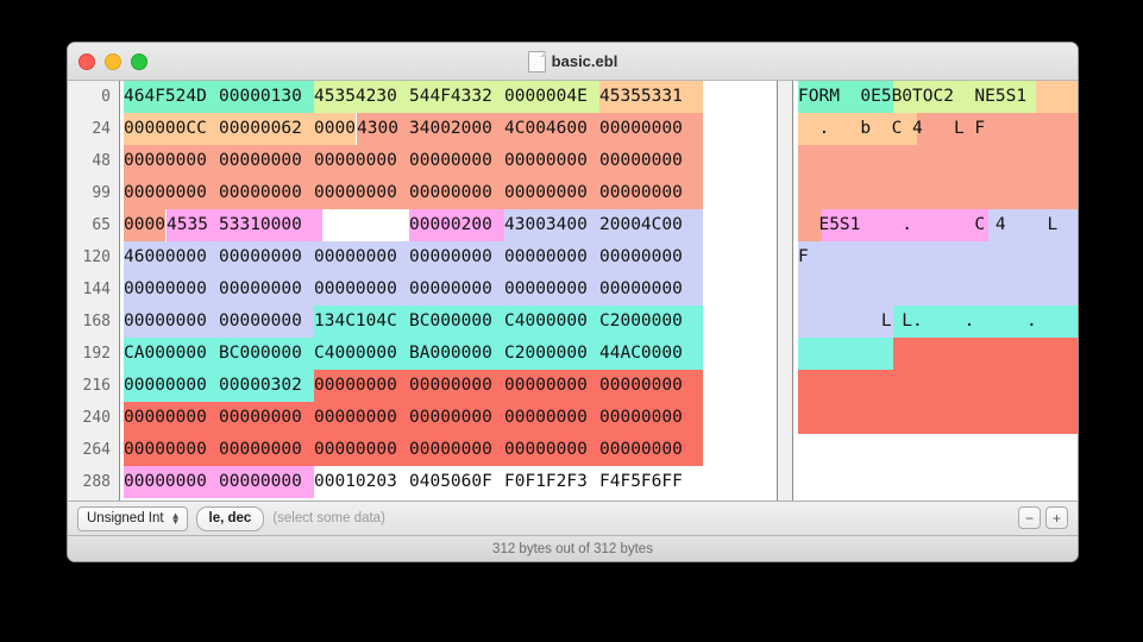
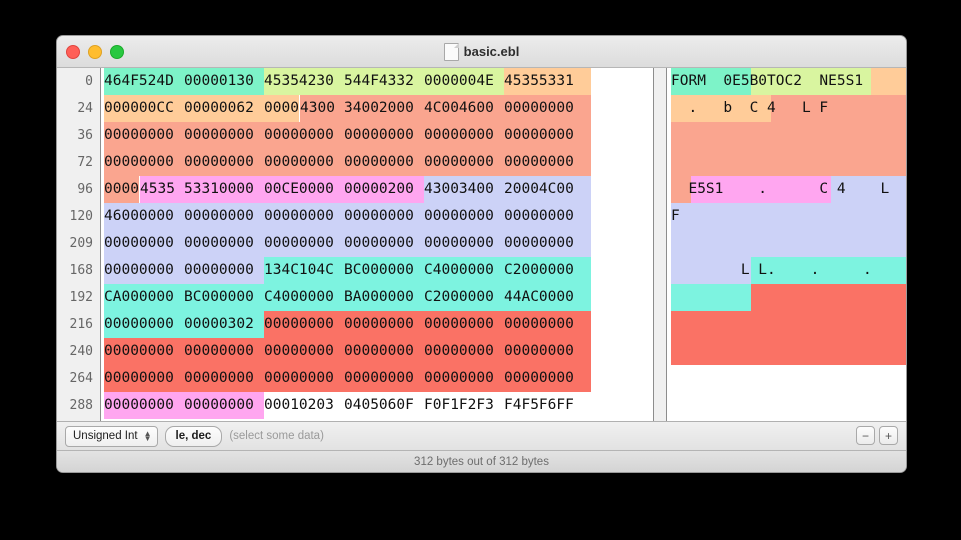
  basic.ebl
  0
  24
- 48
+ 36
- 99
+ 72
- 65
+ 96
  120
- 144
+ 209
  168
  192
  216
  240
  264
  288
  464F524D
  00000130
  45354230
  544F4332
  0000004E
  45355331
  000000CC
  00000062
  0000
  4300
  34002000
  4C004600
  00000000
  00000000
  00000000
  00000000
  00000000
  00000000
  00000000
  00000000
  00000000
  00000000
  00000000
  00000000
  00000000
  0000
  4535
  53310000
+ 00CE0000
  00000200
  43003400
  20004C00
  46000000
  00000000
  00000000
  00000000
  00000000
  00000000
  00000000
  00000000
  00000000
  00000000
  00000000
  00000000
  00000000
  00000000
  134C104C
  BC000000
  C4000000
  C2000000
  CA000000
  BC000000
  C4000000
  BA000000
  C2000000
  44AC0000
  00000000
  00000302
  00000000
  00000000
  00000000
  00000000
  00000000
  00000000
  00000000
  00000000
  00000000
  00000000
  00000000
  00000000
  00000000
  00000000
  00000000
  00000000
  00000000
  00000000
  00010203
  0405060F
  F0F1F2F3
  F4F5F6FF
  FORM 0E5B0TOC2 NE5S1
  . b C 4 L F
  E5S1 . C 4 L
  F
  L L. . .
  Unsigned Int
  ▲
  ▼
  le, dec
  (select some data)
  −
  +
  312 bytes out of 312 bytes
